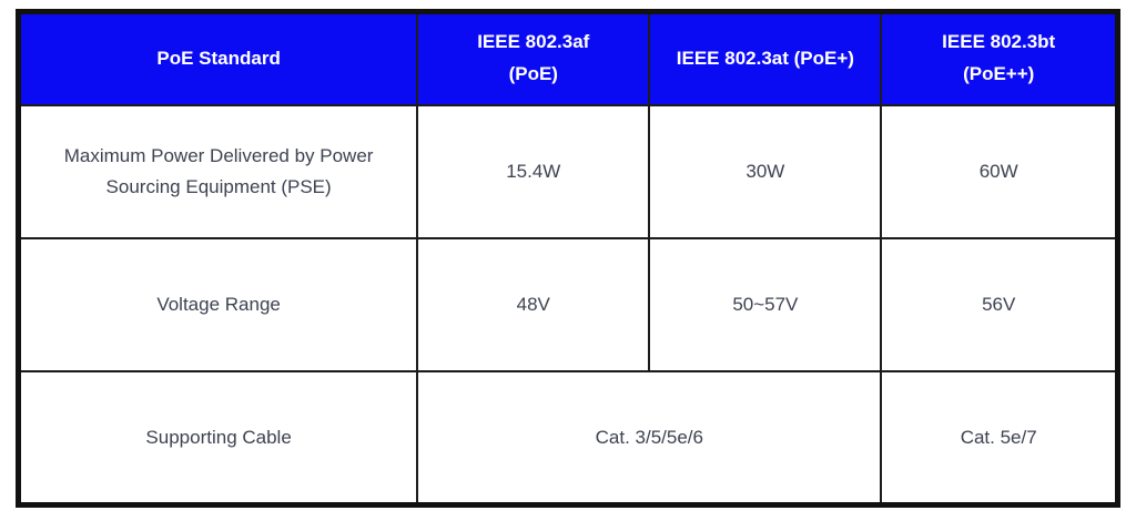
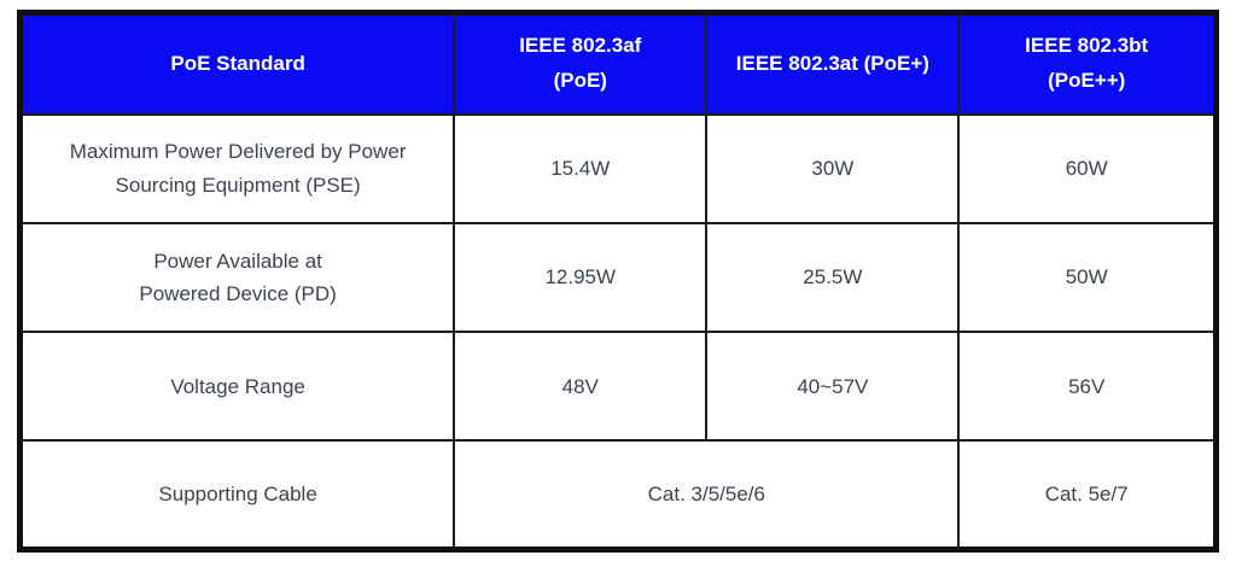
  PoE Standard	IEEE 802.3af (PoE)	IEEE 802.3at (PoE+)	IEEE 802.3bt (PoE++)
  Maximum Power Delivered by Power Sourcing Equipment (PSE)	15.4W	30W	60W
+ Power Available at Powered Device (PD)	12.95W	25.5W	50W
- Voltage Range	48V	50~57V	56V
+ Voltage Range	48V	40~57V	56V
  Supporting Cable	Cat. 3/5/5e/6	Cat. 5e/7
